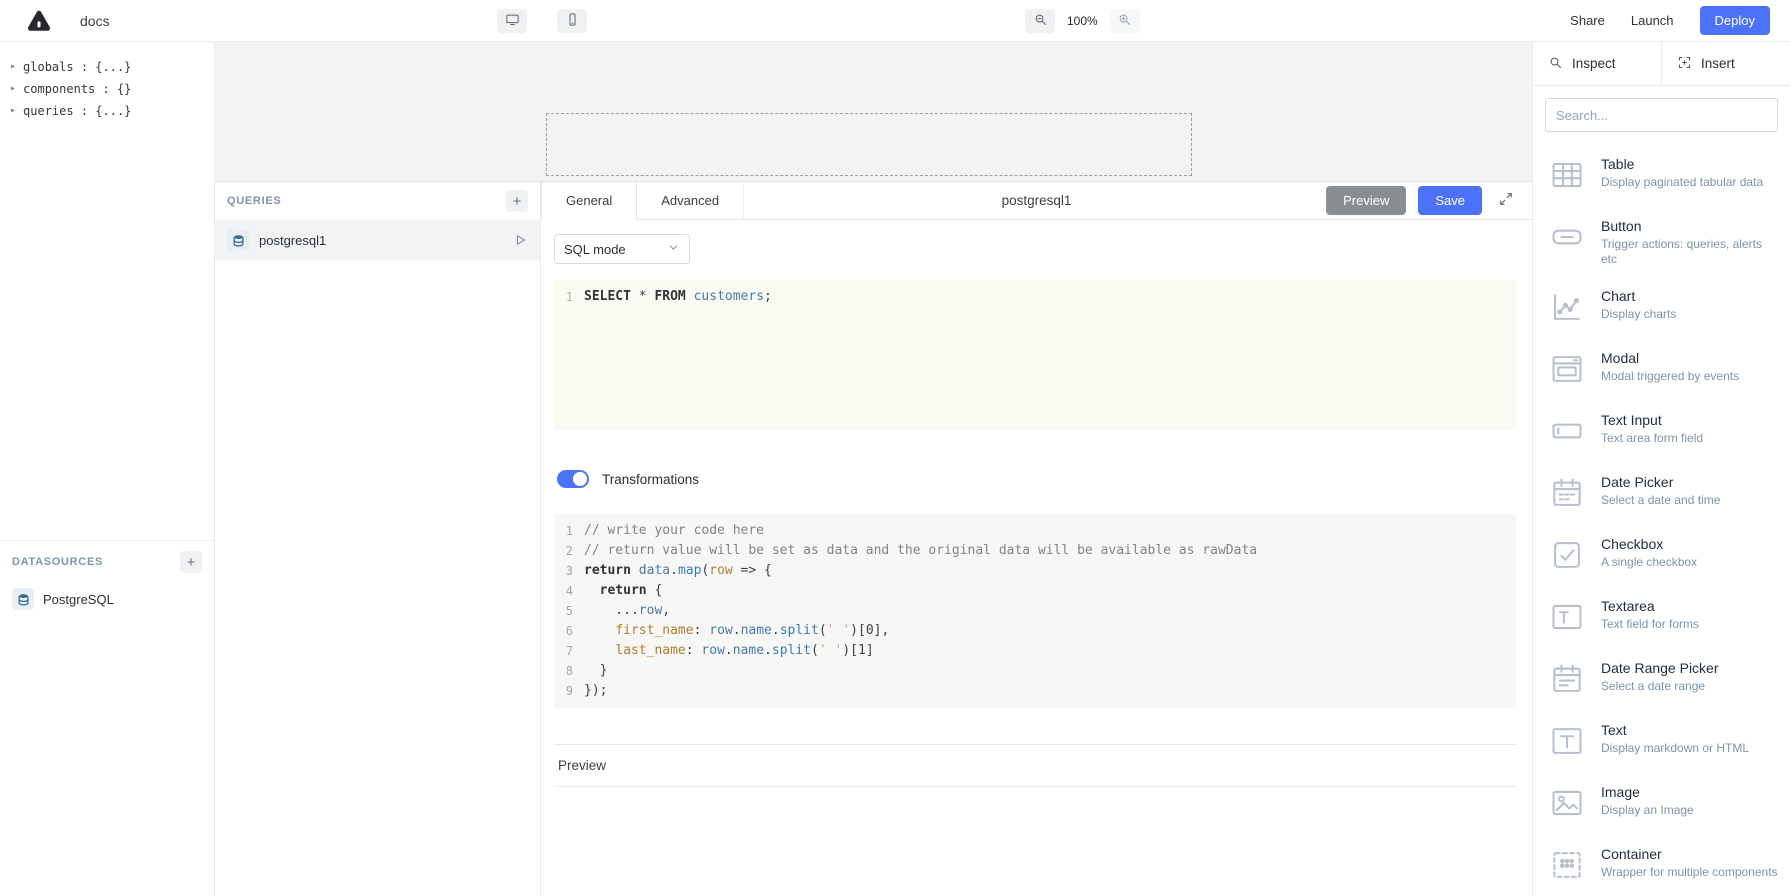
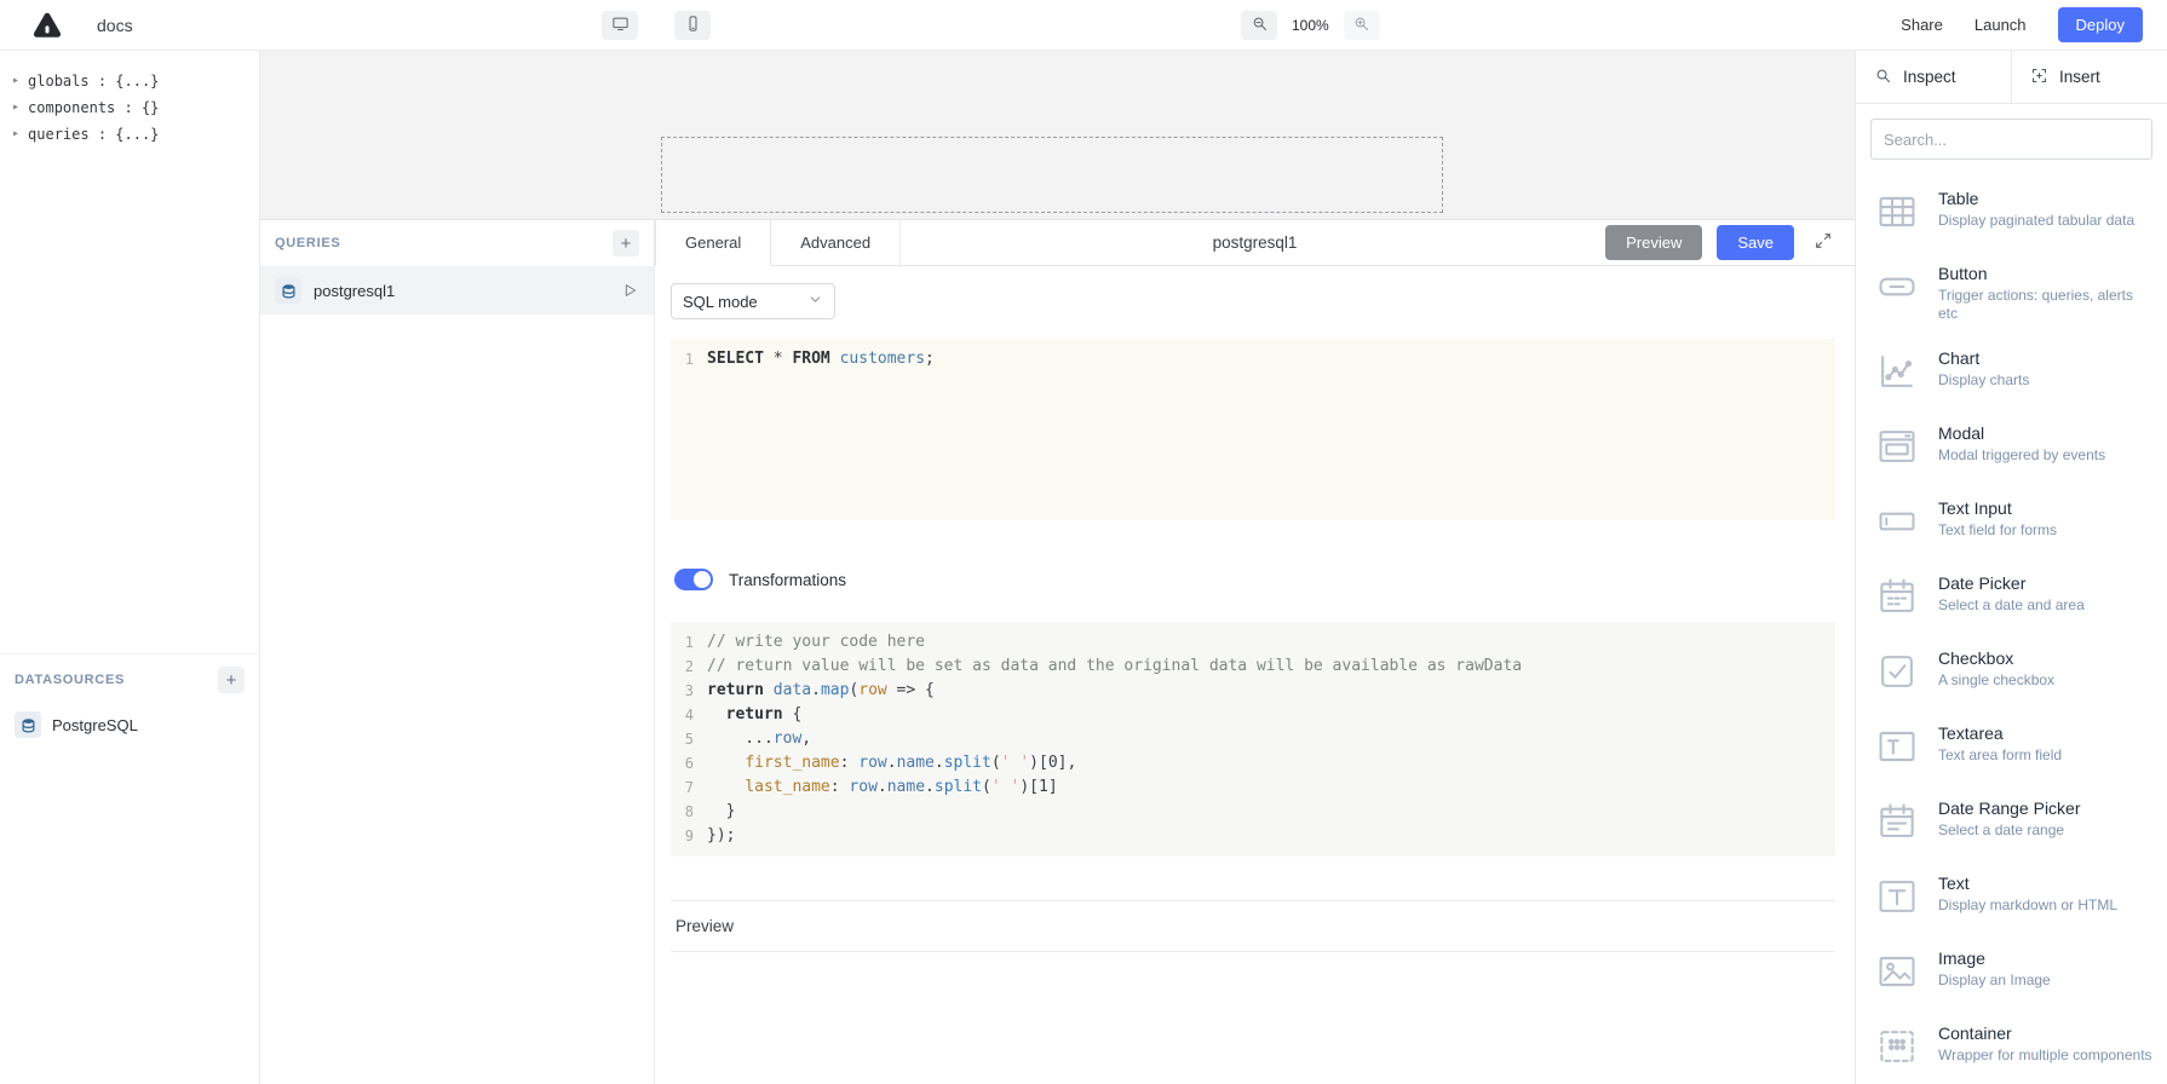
  docs
  100%
  Share
  Launch
  Deploy
  ▸
  globals : {...}
  ▸
  components : {}
  ▸
  queries : {...}
  DATASOURCES
  +
  PostgreSQL
  QUERIES
  +
  postgresql1
  postgresql1
  General
  Advanced
  Preview
  Save
  SQL mode
  1
  SELECT * FROM customers;
  Transformations
  1
  // write your code here
  2
  // return value will be set as data and the original data will be available as rawData
  3
  return data.map(row => {
  4
  return {
  5
  ...row,
  6
  first_name: row.name.split(' ')[0],
  7
  last_name: row.name.split(' ')[1]
  8
  }
  9
  });
  Preview
  Inspect
  Insert
  Search...
  Table
  Display paginated tabular data
  Button
  Trigger actions: queries, alerts etc
  Chart
  Display charts
  Modal
  Modal triggered by events
  Text Input
- Text area form field
+ Text field for forms
  Date Picker
- Select a date and time
+ Select a date and area
  Checkbox
  A single checkbox
  Textarea
- Text field for forms
+ Text area form field
  Date Range Picker
  Select a date range
  Text
  Display markdown or HTML
  Image
  Display an Image
  Container
  Wrapper for multiple components
